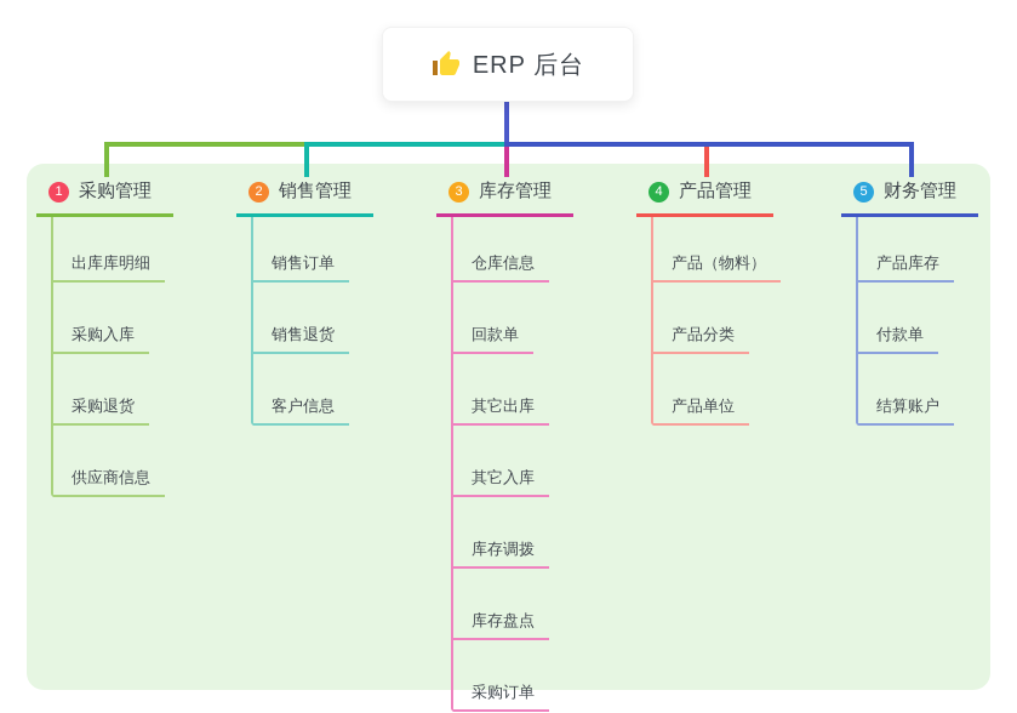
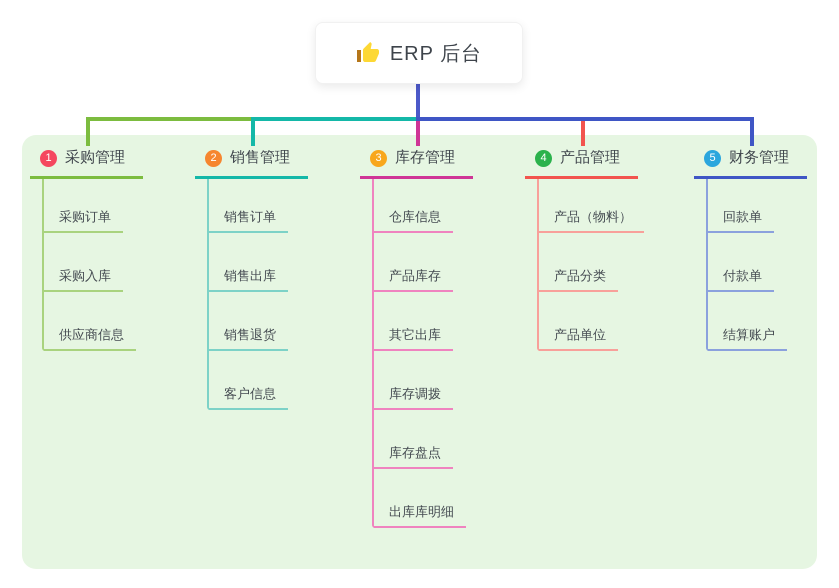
  ERP 后台
  1
  采购管理
- 出库库明细
+ 采购订单
  采购入库
- 采购退货
  供应商信息
  2
  销售管理
  销售订单
+ 销售出库
  销售退货
  客户信息
  3
  库存管理
  仓库信息
- 回款单
+ 产品库存
  其它出库
- 其它入库
  库存调拨
  库存盘点
- 采购订单
+ 出库库明细
  4
  产品管理
  产品（物料）
  产品分类
  产品单位
  5
  财务管理
- 产品库存
+ 回款单
  付款单
  结算账户
